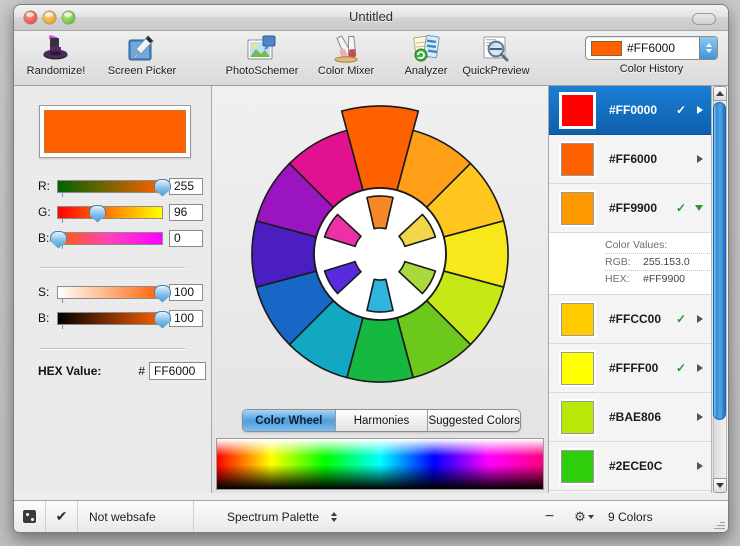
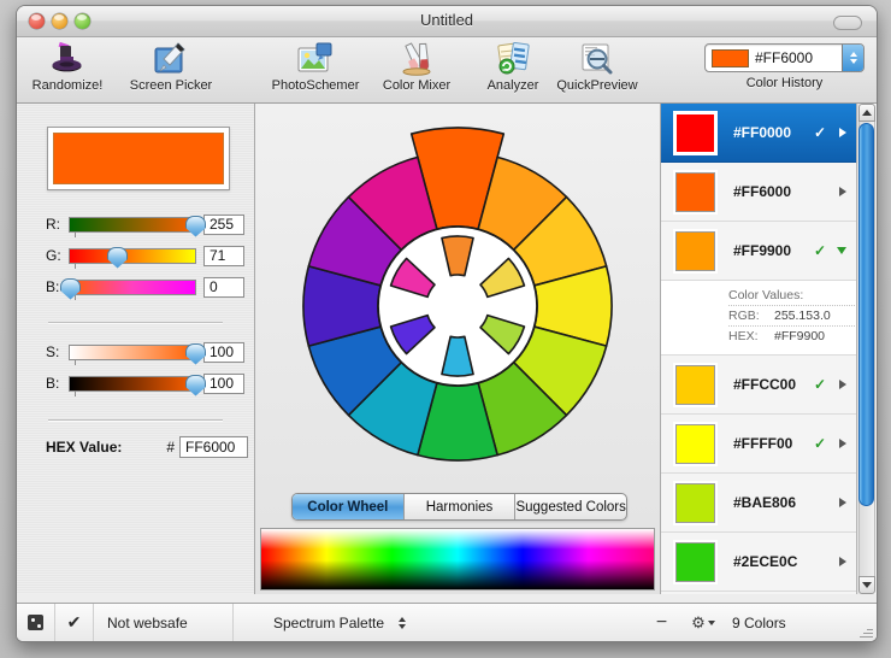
  Untitled
  Randomize!
  Screen Picker
  PhotoSchemer
  Color Mixer
  Analyzer
  QuickPreview
  #FF6000
  Color History
  R:
  255
  G:
- 96
+ 71
  B:
  0
  S:
  100
  B:
  100
  HEX Value:
  #
  FF6000
  Color Wheel
  Harmonies
  Suggested Colors
  #FF0000
  ✓
  #FF6000
  #FF9900
  ✓
  Color Values:
  RGB:
  255.153.0
  HEX:
  #FF9900
  #FFCC00
  ✓
  #FFFF00
  ✓
  #BAE806
  #2ECE0C
  ✔
  Not websafe
  Spectrum Palette
  −
  ⚙
  9 Colors
